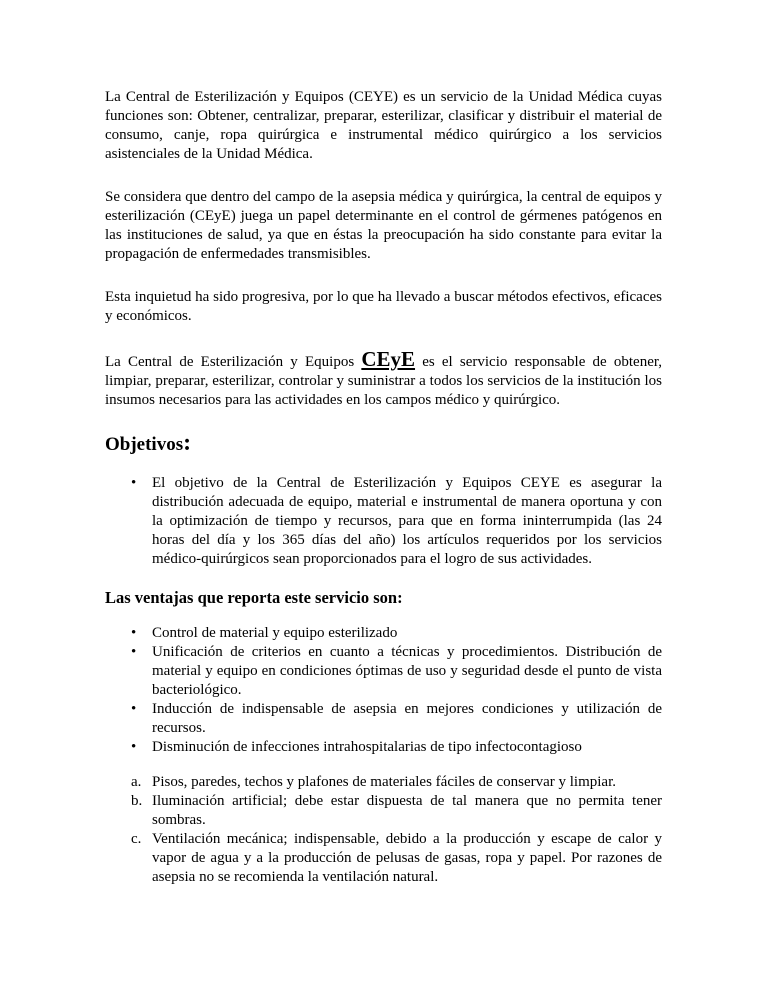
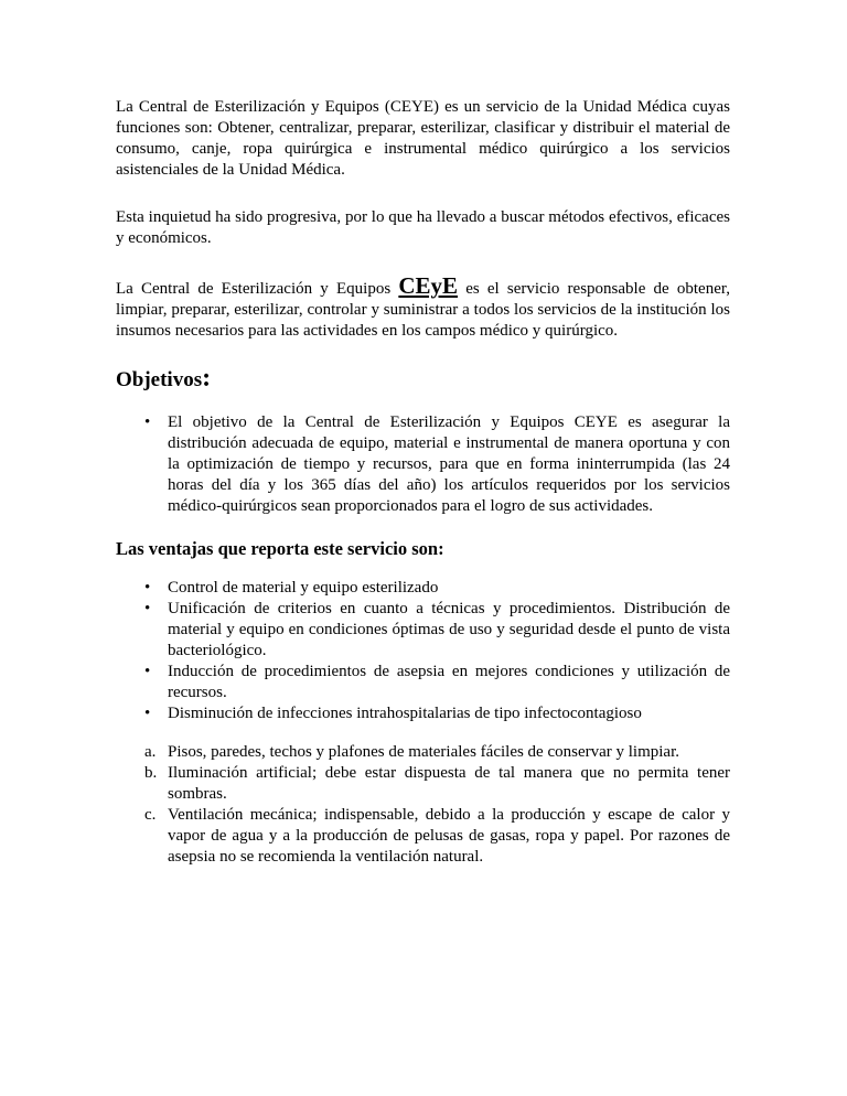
  La Central de Esterilización y Equipos (CEYE) es un servicio de la Unidad Médica cuyas funciones son: Obtener, centralizar, preparar, esterilizar, clasificar y distribuir el material de consumo, canje, ropa quirúrgica e instrumental médico quirúrgico a los servicios asistenciales de la Unidad Médica.
- Se considera que dentro del campo de la asepsia médica y quirúrgica, la central de equipos y esterilización (CEyE) juega un papel determinante en el control de gérmenes patógenos en las instituciones de salud, ya que en éstas la preocupación ha sido constante para evitar la propagación de enfermedades transmisibles.
  Esta inquietud ha sido progresiva, por lo que ha llevado a buscar métodos efectivos, eficaces y económicos.
  La Central de Esterilización y Equipos CEyE es el servicio responsable de obtener, limpiar, preparar, esterilizar, controlar y suministrar a todos los servicios de la institución los insumos necesarios para las actividades en los campos médico y quirúrgico.
  Objetivos:
  •
  El objetivo de la Central de Esterilización y Equipos CEYE es asegurar la distribución adecuada de equipo, material e instrumental de manera oportuna y con la optimización de tiempo y recursos, para que en forma ininterrumpida (las 24 horas del día y los 365 días del año) los artículos requeridos por los servicios médico-quirúrgicos sean proporcionados para el logro de sus actividades.
  Las ventajas que reporta este servicio son:
  •
  Control de material y equipo esterilizado
  •
  Unificación de criterios en cuanto a técnicas y procedimientos. Distribución de material y equipo en condiciones óptimas de uso y seguridad desde el punto de vista bacteriológico.
  •
- Inducción de indispensable de asepsia en mejores condiciones y utilización de recursos.
+ Inducción de procedimientos de asepsia en mejores condiciones y utilización de recursos.
  •
  Disminución de infecciones intrahospitalarias de tipo infectocontagioso
  a.
  Pisos, paredes, techos y plafones de materiales fáciles de conservar y limpiar.
  b.
  Iluminación artificial; debe estar dispuesta de tal manera que no permita tener sombras.
  c.
  Ventilación mecánica; indispensable, debido a la producción y escape de calor y vapor de agua y a la producción de pelusas de gasas, ropa y papel. Por razones de asepsia no se recomienda la ventilación natural.
